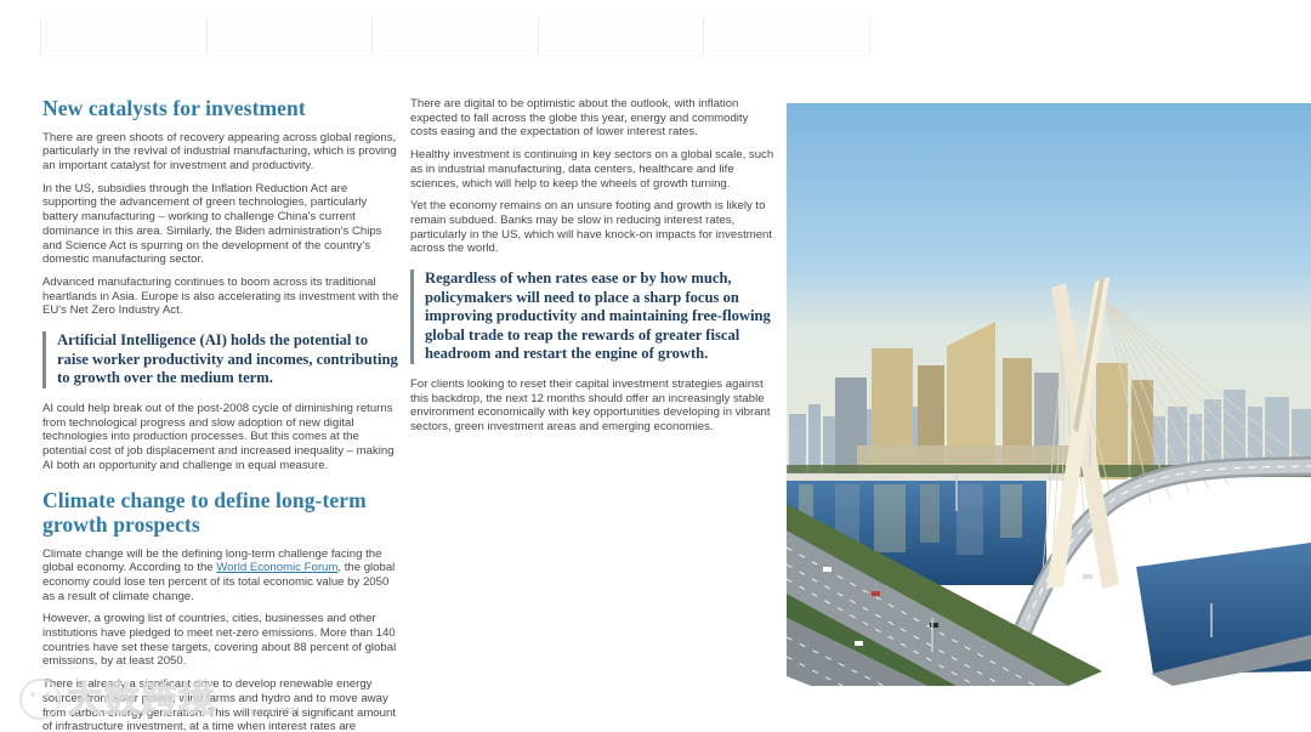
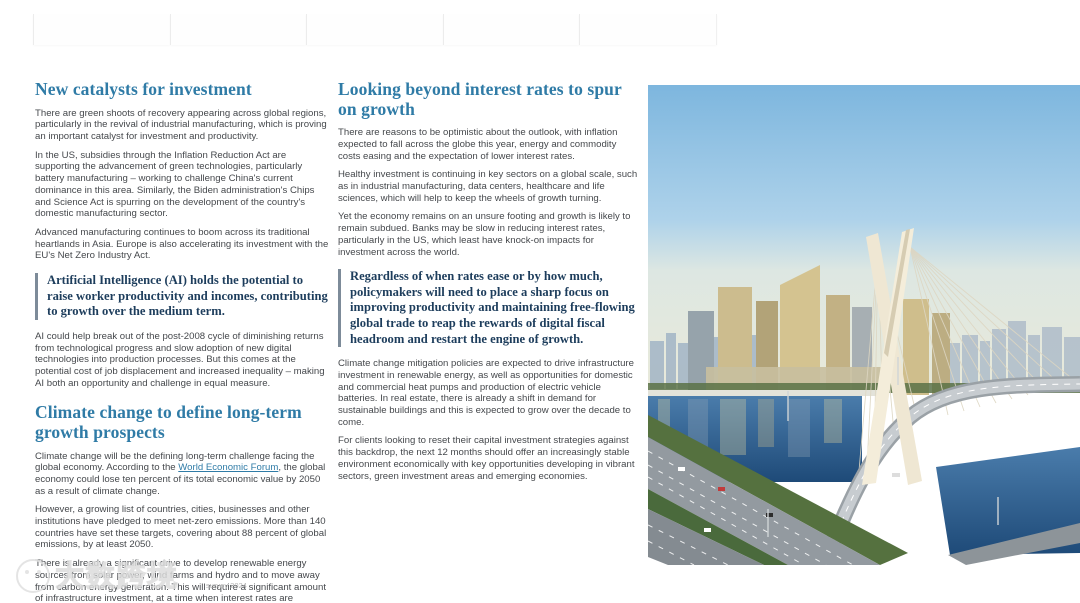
  New catalysts for investment
  There are green shoots of recovery appearing across global regions, particularly in the revival of industrial manufacturing, which is proving an important catalyst for investment and productivity.
  In the US, subsidies through the Inflation Reduction Act are supporting the advancement of green technologies, particularly battery manufacturing – working to challenge China's current dominance in this area. Similarly, the Biden administration's Chips and Science Act is spurring on the development of the country's domestic manufacturing sector.
  Advanced manufacturing continues to boom across its traditional heartlands in Asia. Europe is also accelerating its investment with the EU's Net Zero Industry Act.
  Artificial Intelligence (AI) holds the potential to raise worker productivity and incomes, contributing to growth over the medium term.
  AI could help break out of the post-2008 cycle of diminishing returns from technological progress and slow adoption of new digital technologies into production processes. But this comes at the potential cost of job displacement and increased inequality – making AI both an opportunity and challenge in equal measure.
  Climate change to define long-term growth prospects
  Climate change will be the defining long-term challenge facing the global economy. According to the World Economic Forum, the global economy could lose ten percent of its total economic value by 2050 as a result of climate change.
  However, a growing list of countries, cities, businesses and other institutions have pledged to meet net-zero emissions. More than 140 countries have set these targets, covering about 88 percent of global emissions, by at least 2050.
  There is already a significant drive to develop renewable energy sources from solar power, wind farms and hydro and to move away from carbon energy generation. This will require a significant amount of infrastructure investment, at a time when interest rates are
+ Looking beyond interest rates to spur on growth
- There are digital to be optimistic about the outlook, with inflation expected to fall across the globe this year, energy and commodity costs easing and the expectation of lower interest rates.
+ There are reasons to be optimistic about the outlook, with inflation expected to fall across the globe this year, energy and commodity costs easing and the expectation of lower interest rates.
  Healthy investment is continuing in key sectors on a global scale, such as in industrial manufacturing, data centers, healthcare and life sciences, which will help to keep the wheels of growth turning.
- Yet the economy remains on an unsure footing and growth is likely to remain subdued. Banks may be slow in reducing interest rates, particularly in the US, which will have knock-on impacts for investment across the world.
+ Yet the economy remains on an unsure footing and growth is likely to remain subdued. Banks may be slow in reducing interest rates, particularly in the US, which least have knock-on impacts for investment across the world.
- Regardless of when rates ease or by how much, policymakers will need to place a sharp focus on improving productivity and maintaining free-flowing global trade to reap the rewards of greater fiscal headroom and restart the engine of growth.
+ Regardless of when rates ease or by how much, policymakers will need to place a sharp focus on improving productivity and maintaining free-flowing global trade to reap the rewards of digital fiscal headroom and restart the engine of growth.
+ Climate change mitigation policies are expected to drive infrastructure investment in renewable energy, as well as opportunities for domestic and commercial heat pumps and production of electric vehicle batteries. In real estate, there is already a shift in demand for sustainable buildings and this is expected to grow over the decade to come.
  For clients looking to reset their capital investment strategies against this backdrop, the next 12 months should offer an increasingly stable environment economically with key opportunities developing in vibrant sectors, green investment areas and emerging economies.
  survey 2024
  大数跨境
